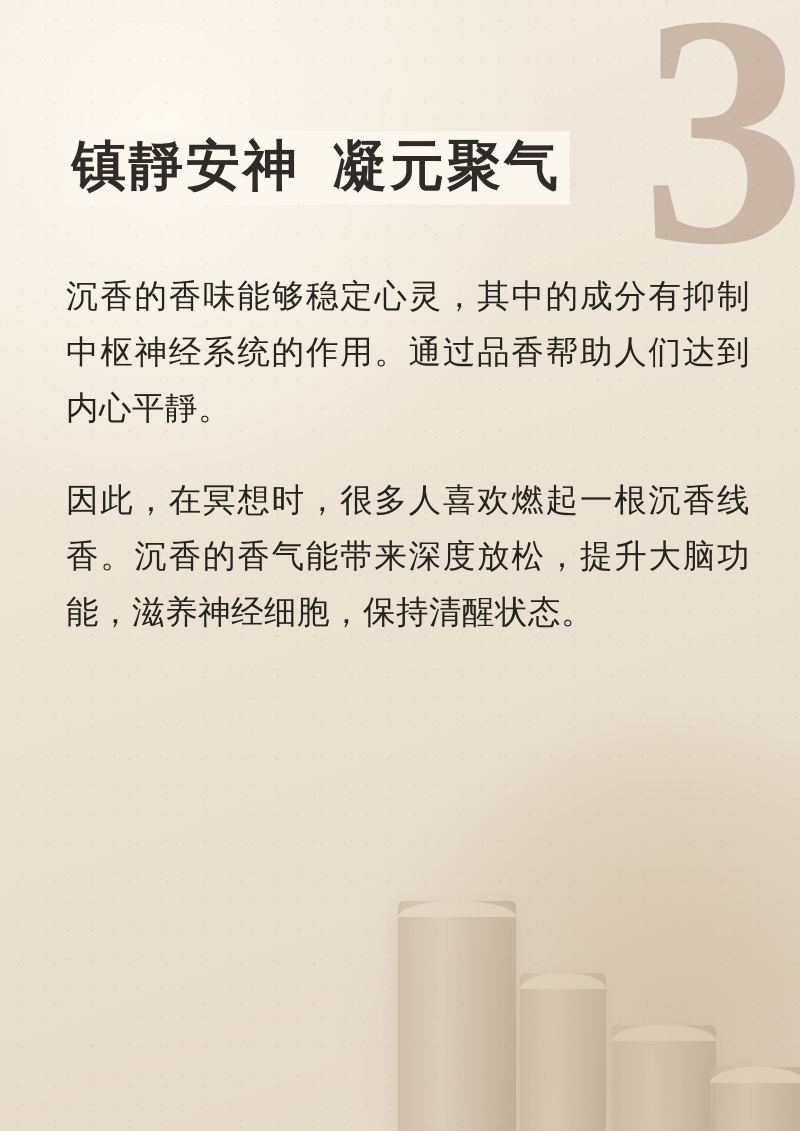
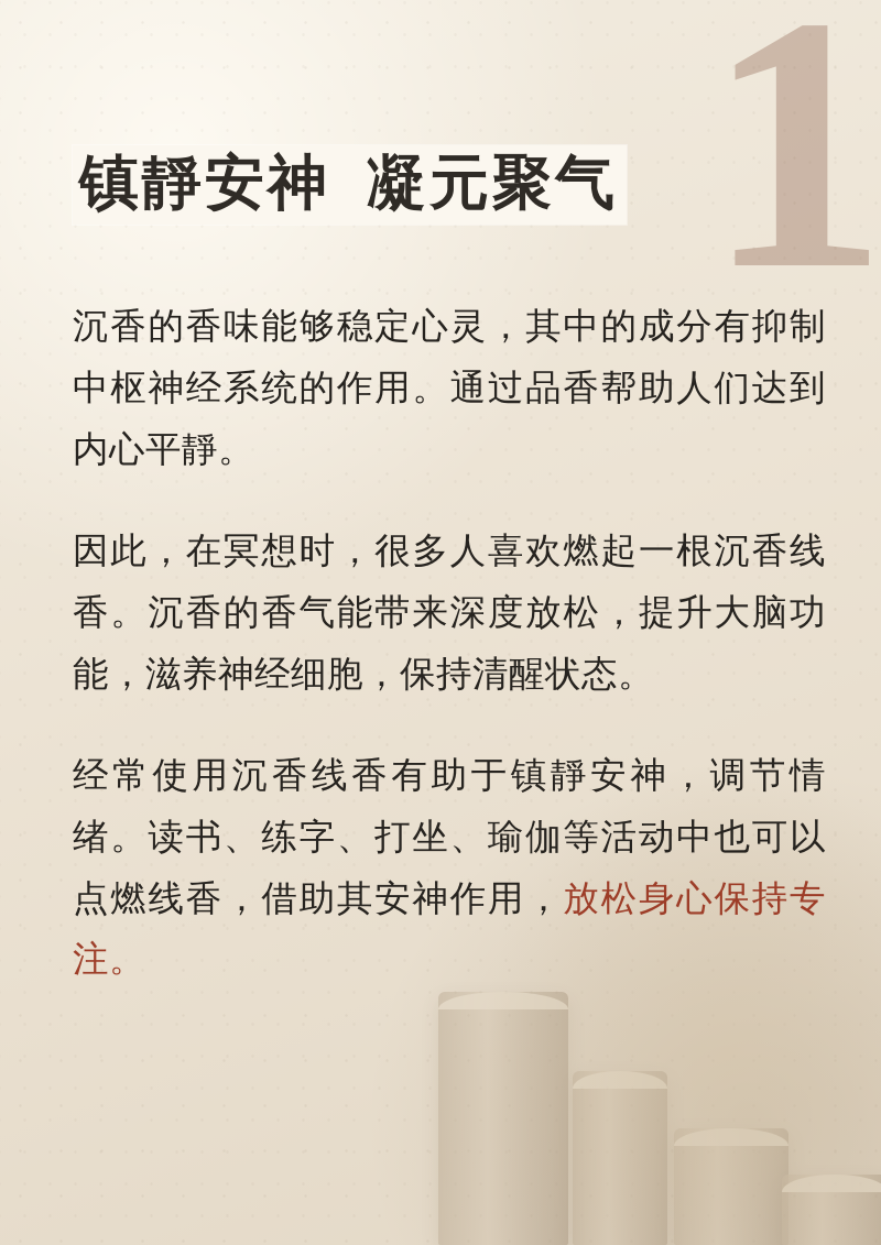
- 3
+ 1
  镇靜安神 凝元聚气
  沉香的香味能够稳定心灵，其中的成分有抑制中枢神经系统的作用。通过品香帮助人们达到内心平靜。
  因此，在冥想时，很多人喜欢燃起一根沉香线香。沉香的香气能带来深度放松，提升大脑功能，滋养神经细胞，保持清醒状态。
+ 经常使用沉香线香有助于镇靜安神，调节情绪。读书、练字、打坐、瑜伽等活动中也可以点燃线香，借助其安神作用，放松身心保持专注。
